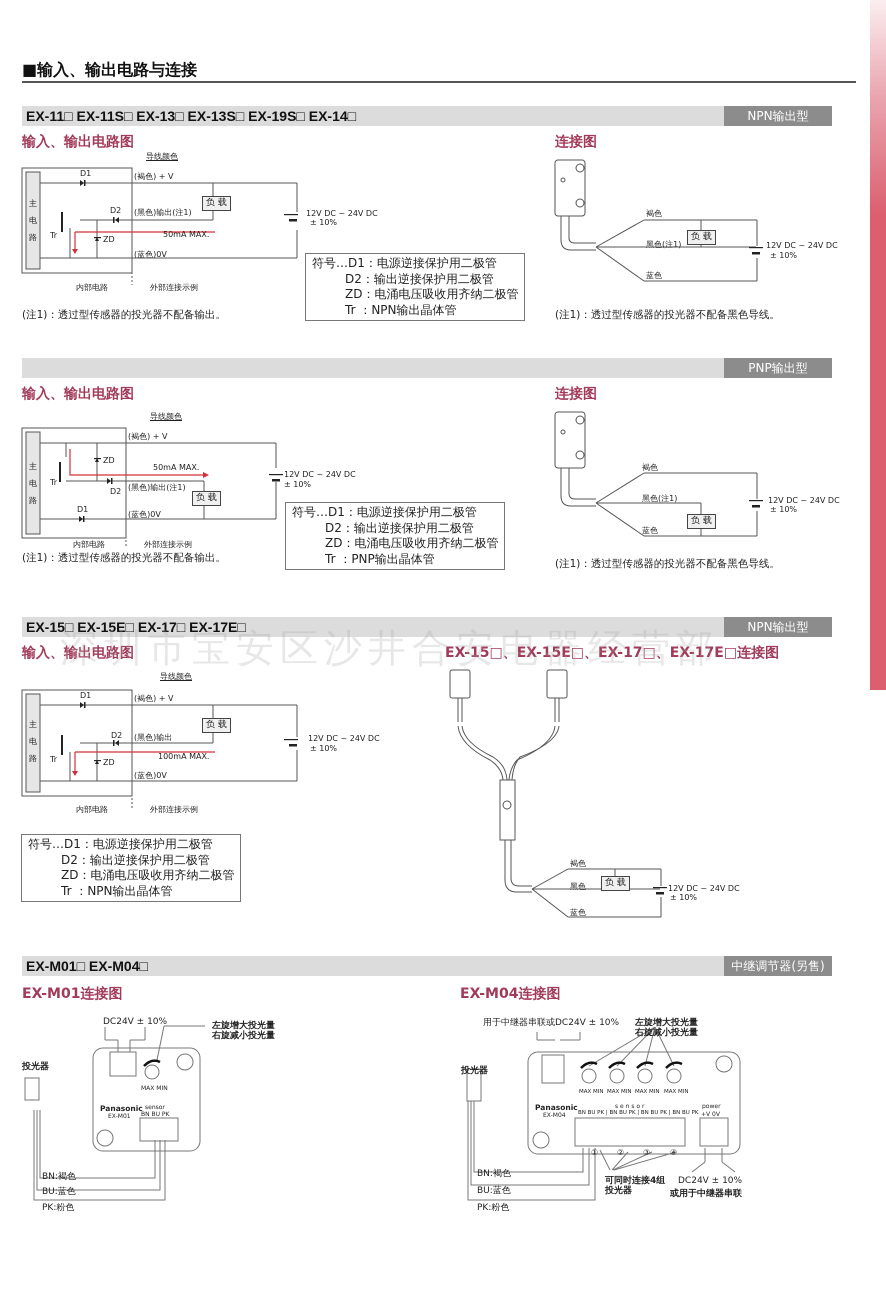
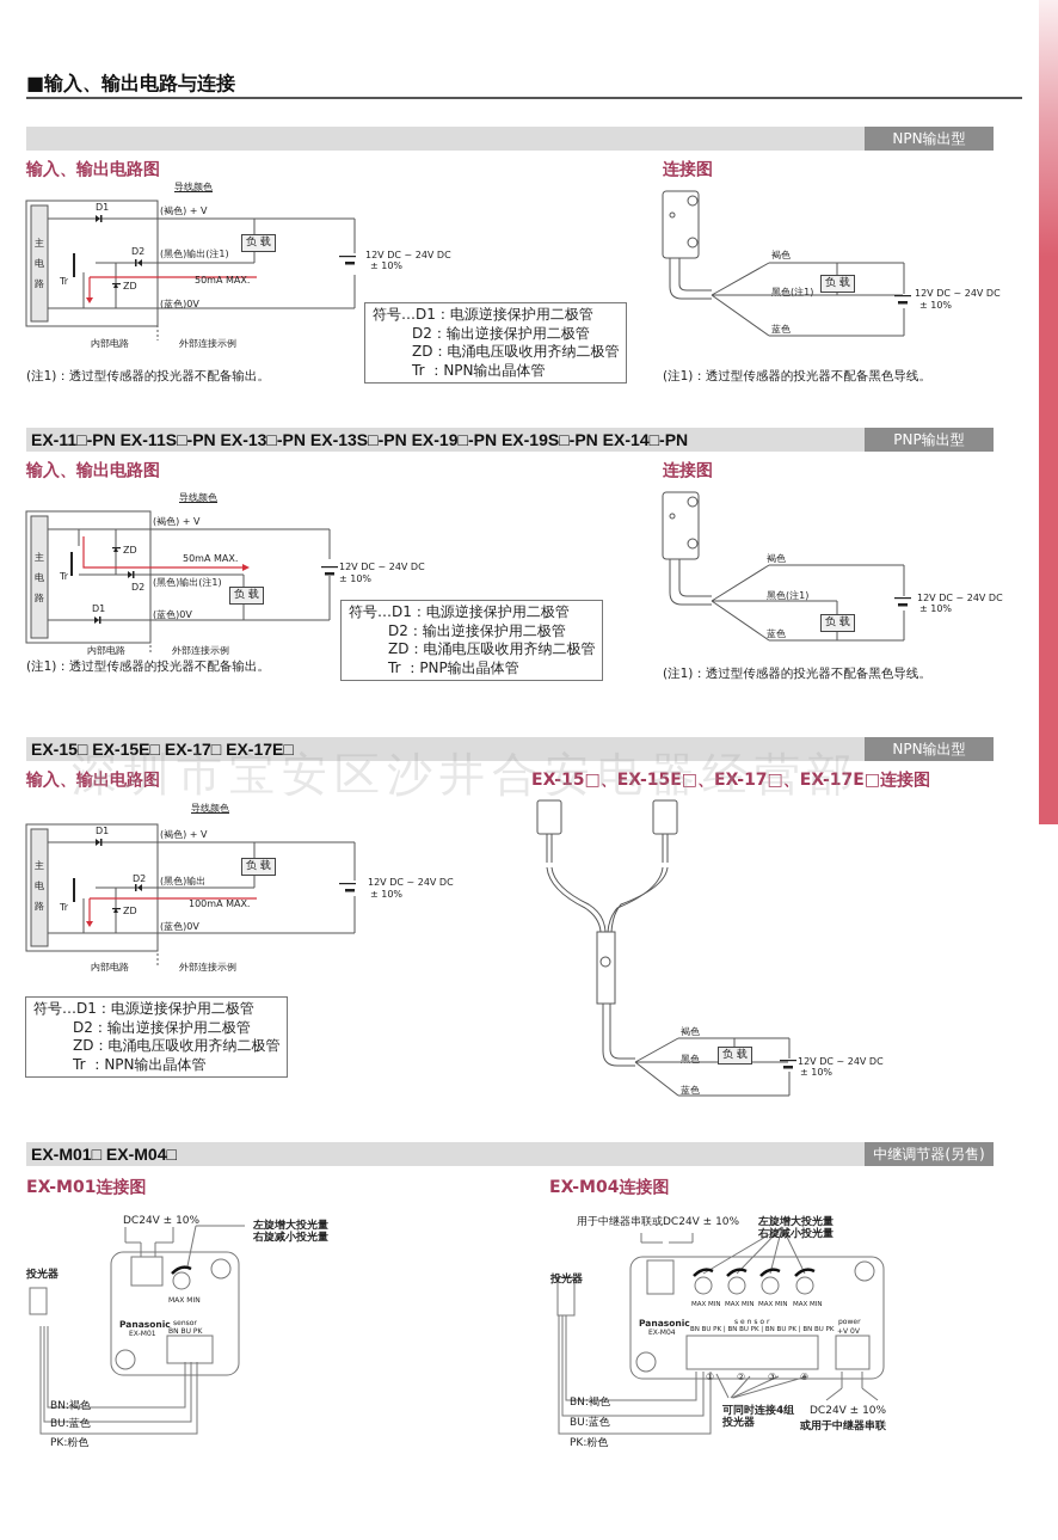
  ■输入、输出电路与连接
- EX-11□ EX-11S□ EX-13□ EX-13S□ EX-19S□ EX-14□
  NPN输出型
  输入、输出电路图
  连接图
  导线颜色
  (褐色) + V
  (黑色)输出(注1)
  (蓝色)0V
  负 载
  50mA MAX.
  12V DC ~ 24V DC
  ± 10%
  主
  电
  路
  D1
  D2
  ZD
  Tr
  内部电路
  外部连接示例
  (注1)：透过型传感器的投光器不配备输出。
  符号…D1：电源逆接保护用二极管
  D2：输出逆接保护用二极管
  ZD：电涌电压吸收用齐纳二极管
  Tr ：NPN输出晶体管
  褐色
  黑色(注1)
  蓝色
  负 载
  12V DC ~ 24V DC
  ± 10%
  (注1)：透过型传感器的投光器不配备黑色导线。
+ EX-11□-PN EX-11S□-PN EX-13□-PN EX-13S□-PN EX-19□-PN EX-19S□-PN EX-14□-PN
  PNP输出型
  输入、输出电路图
  连接图
  导线颜色
  (褐色) + V
  (黑色)输出(注1)
  (蓝色)0V
  负 载
  50mA MAX.
  12V DC ~ 24V DC
  ± 10%
  主
  电
  路
  D1
  D2
  ZD
  Tr
  内部电路
  外部连接示例
  (注1)：透过型传感器的投光器不配备输出。
  符号…D1：电源逆接保护用二极管
  D2：输出逆接保护用二极管
  ZD：电涌电压吸收用齐纳二极管
  Tr ：PNP输出晶体管
  褐色
  黑色(注1)
  蓝色
  负 载
  12V DC ~ 24V DC
  ± 10%
  (注1)：透过型传感器的投光器不配备黑色导线。
  EX-15□ EX-15E□ EX-17□ EX-17E□
  NPN输出型
  输入、输出电路图
  EX-15□、EX-15E□、EX-17□、EX-17E□连接图
  导线颜色
  (褐色) + V
  (黑色)输出
  (蓝色)0V
  负 载
  100mA MAX.
  12V DC ~ 24V DC
  ± 10%
  主
  电
  路
  D1
  D2
  ZD
  Tr
  内部电路
  外部连接示例
  符号…D1：电源逆接保护用二极管
  D2：输出逆接保护用二极管
  ZD：电涌电压吸收用齐纳二极管
  Tr ：NPN输出晶体管
  褐色
  黑色
  蓝色
  负 载
  12V DC ~ 24V DC
  ± 10%
  深圳市宝安区沙井合安电器经营部
  EX-M01□ EX-M04□
  中继调节器(另售)
  EX-M01连接图
  EX-M04连接图
  DC24V ± 10%
  左旋增大投光量
  右旋减小投光量
  投光器
  Panasonic
  BN:褐色
  BU:蓝色
  PK:粉色
  用于中继器串联或DC24V ± 10%
  左旋增大投光量
  右旋减小投光量
  投光器
  Panasonic
  ①
  ②
  ③
  ④
  可同时连接4组
  投光器
  DC24V ± 10%
  或用于中继器串联
  BN:褐色
  BU:蓝色
  PK:粉色
